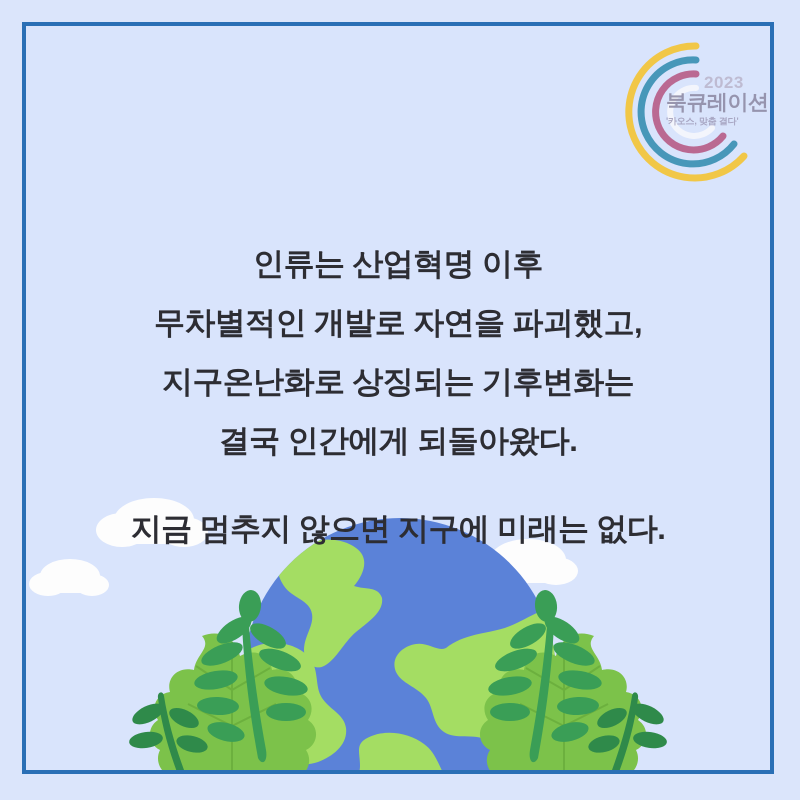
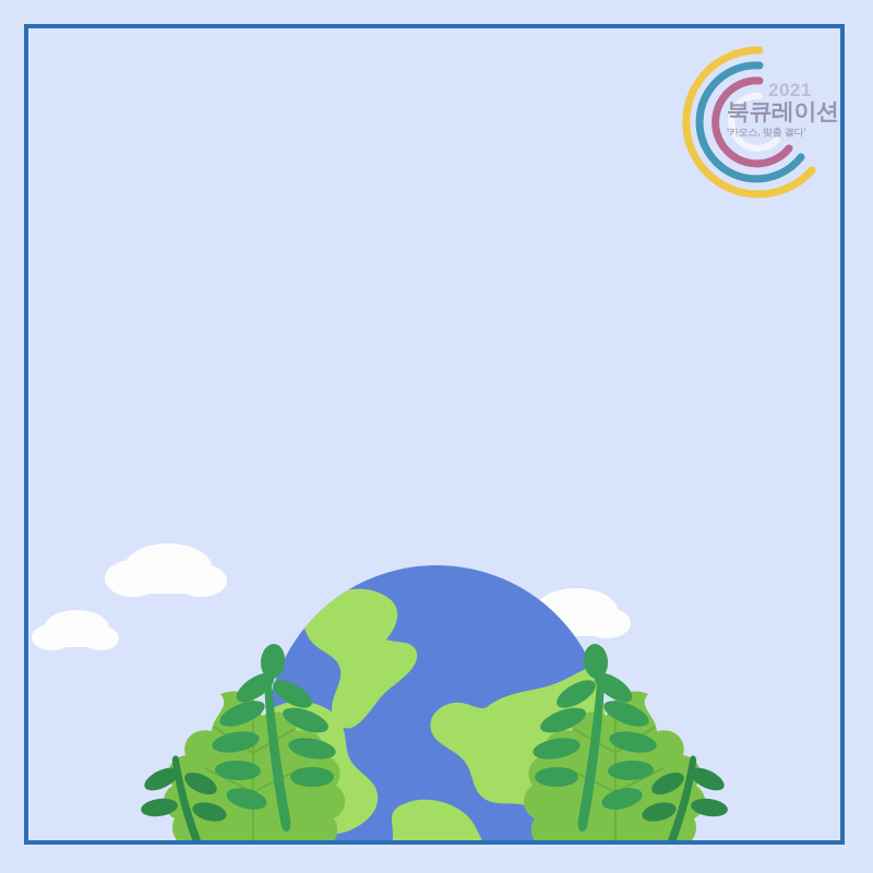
- 2023
+ 2021
  북큐레이션
  '카오스, 맞춤 결다'
- 인류는 산업혁명 이후
- 무차별적인 개발로 자연을 파괴했고,
- 지구온난화로 상징되는 기후변화는
- 결국 인간에게 되돌아왔다.
- 지금 멈추지 않으면 지구에 미래는 없다.
